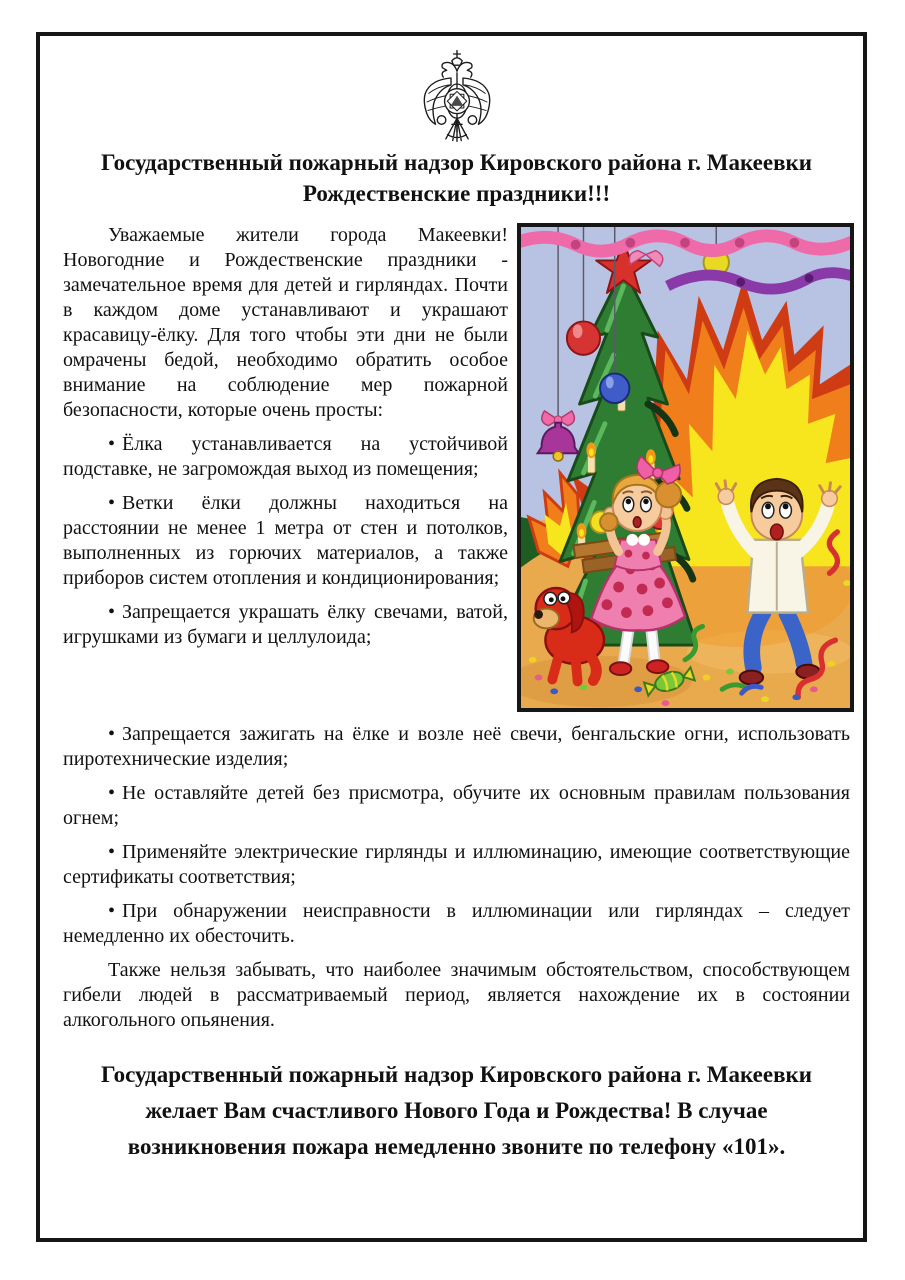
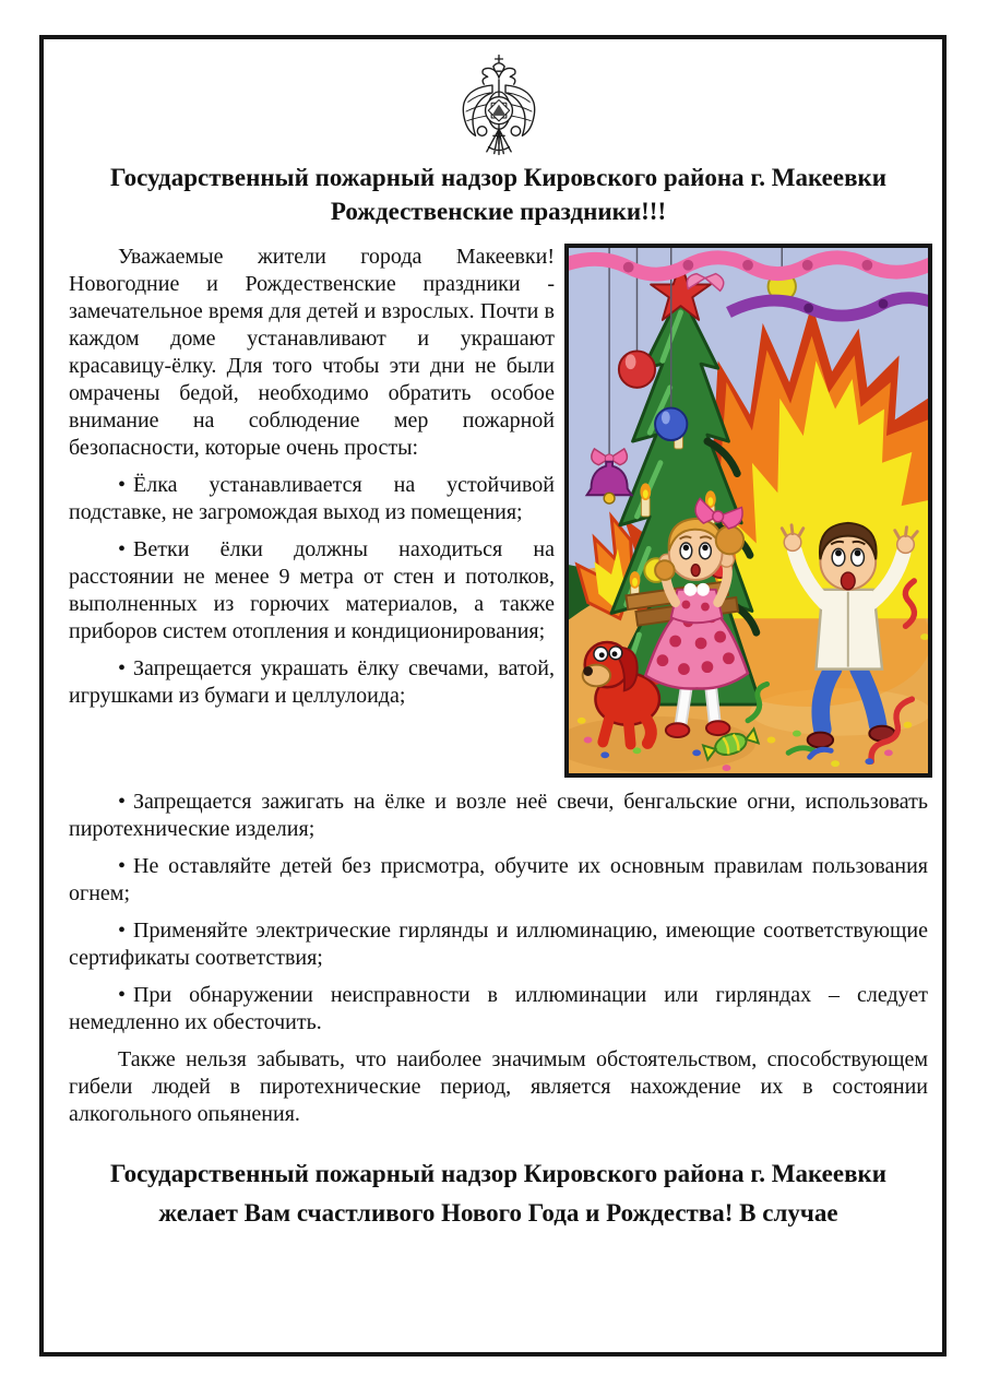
  Государственный пожарный надзор Кировского района г. Макеевки
  Рождественские праздники!!!
- Уважаемые жители города Макеевки! Новогодние и Рождественские праздники - замечательное время для детей и гирляндах. Почти в каждом доме устанавливают и украшают красавицу-ёлку. Для того чтобы эти дни не были омрачены бедой, необходимо обратить особое внимание на соблюдение мер пожарной безопасности, которые очень просты:
+ Уважаемые жители города Макеевки! Новогодние и Рождественские праздники - замечательное время для детей и взрослых. Почти в каждом доме устанавливают и украшают красавицу-ёлку. Для того чтобы эти дни не были омрачены бедой, необходимо обратить особое внимание на соблюдение мер пожарной безопасности, которые очень просты:
  • Ёлка устанавливается на устойчивой подставке, не загромождая выход из помещения;
- • Ветки ёлки должны находиться на расстоянии не менее 1 метра от стен и потолков, выполненных из горючих материалов, а также приборов систем отопления и кондиционирования;
+ • Ветки ёлки должны находиться на расстоянии не менее 9 метра от стен и потолков, выполненных из горючих материалов, а также приборов систем отопления и кондиционирования;
  • Запрещается украшать ёлку свечами, ватой, игрушками из бумаги и целлулоида;
  • Запрещается зажигать на ёлке и возле неё свечи, бенгальские огни, использовать пиротехнические изделия;
  • Не оставляйте детей без присмотра, обучите их основным правилам пользования огнем;
  • Применяйте электрические гирлянды и иллюминацию, имеющие соответствующие сертификаты соответствия;
  • При обнаружении неисправности в иллюминации или гирляндах – следует немедленно их обесточить.
- Также нельзя забывать, что наиболее значимым обстоятельством, способствующем гибели людей в рассматриваемый период, является нахождение их в состоянии алкогольного опьянения.
+ Также нельзя забывать, что наиболее значимым обстоятельством, способствующем гибели людей в пиротехнические период, является нахождение их в состоянии алкогольного опьянения.
  Государственный пожарный надзор Кировского района г. Макеевки
  желает Вам счастливого Нового Года и Рождества! В случае
- возникновения пожара немедленно звоните по телефону «101».
